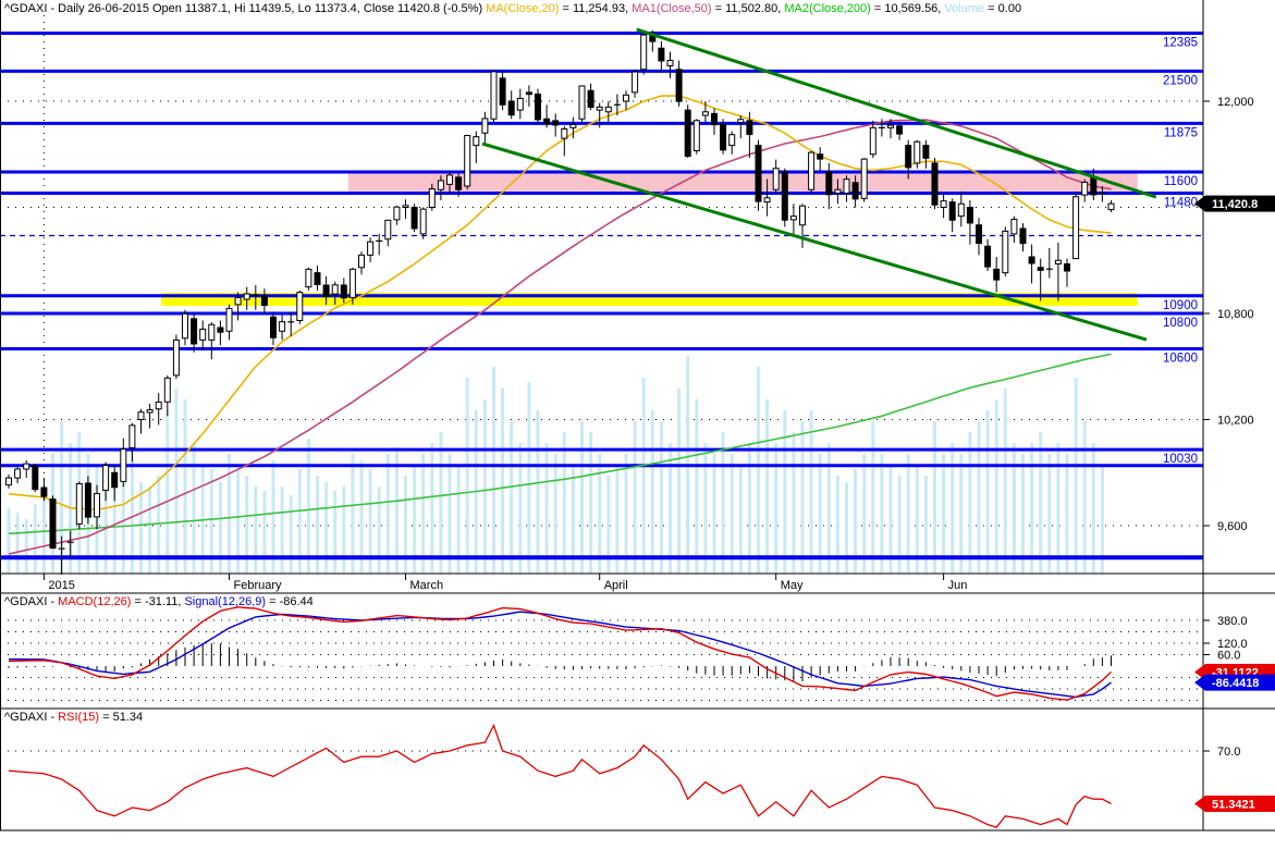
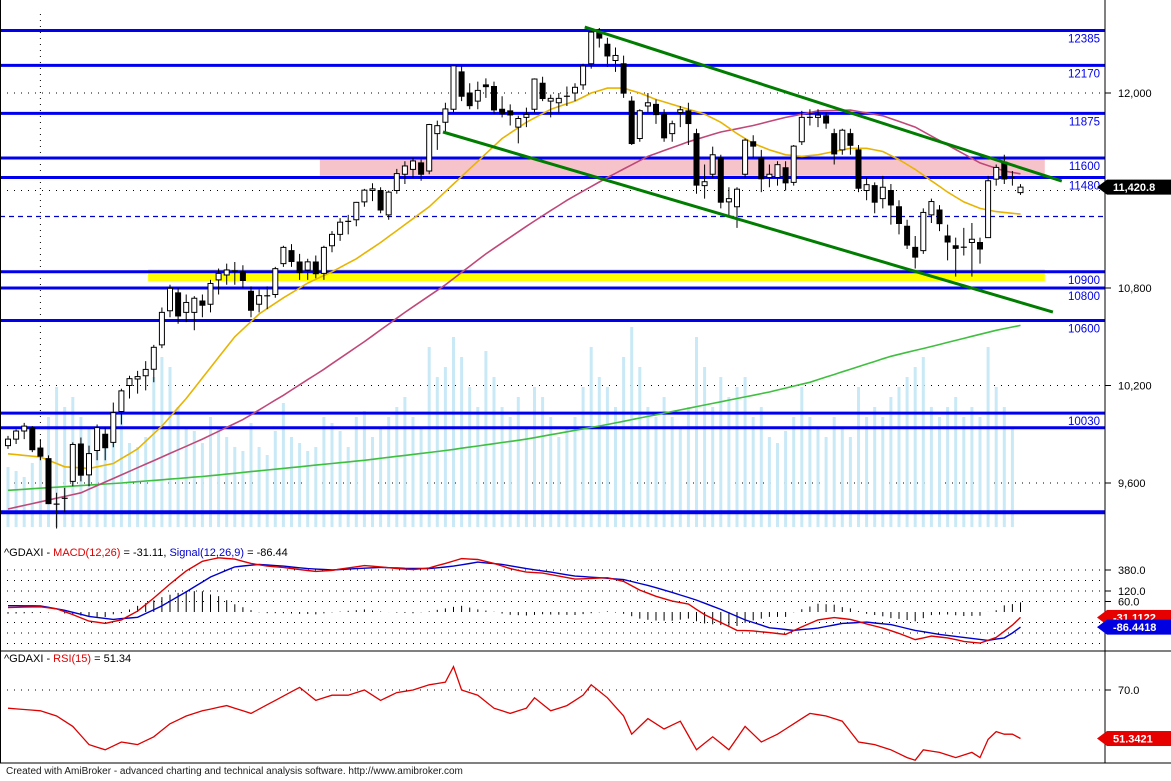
  12385
- 21500
+ 12170
  11875
  11600
  11480
  10900
  10800
  10600
  10030
- 2015
- February
- March
- April
- May
- Jun
  12,000
  10,800
  10,200
  9,600
  380.0
  120.0
  60.0
  70.0
  11,420.8
  -31.1122
  -86.4418
  51.3421
- ^GDAXI - Daily 26-06-2015 Open 11387.1, Hi 11439.5, Lo 11373.4, Close 11420.8 (-0.5%) MA(Close,20) = 11,254.93, MA1(Close,50) = 11,502.80, MA2(Close,200) = 10,569.56, Volume = 0.00
  ^GDAXI - MACD(12,26) = -31.11, Signal(12,26,9) = -86.44
  ^GDAXI - RSI(15) = 51.34
+ Created with AmiBroker - advanced charting and technical analysis software. http://www.amibroker.com
